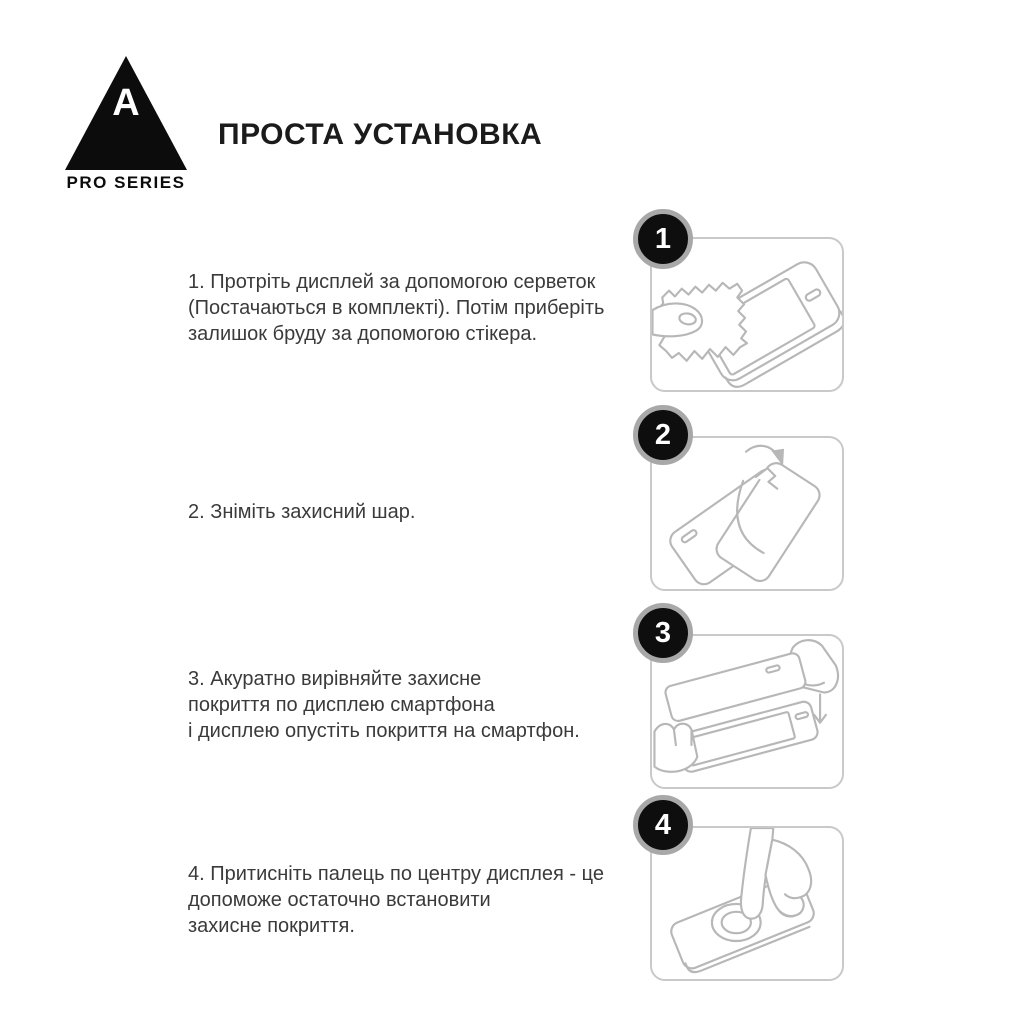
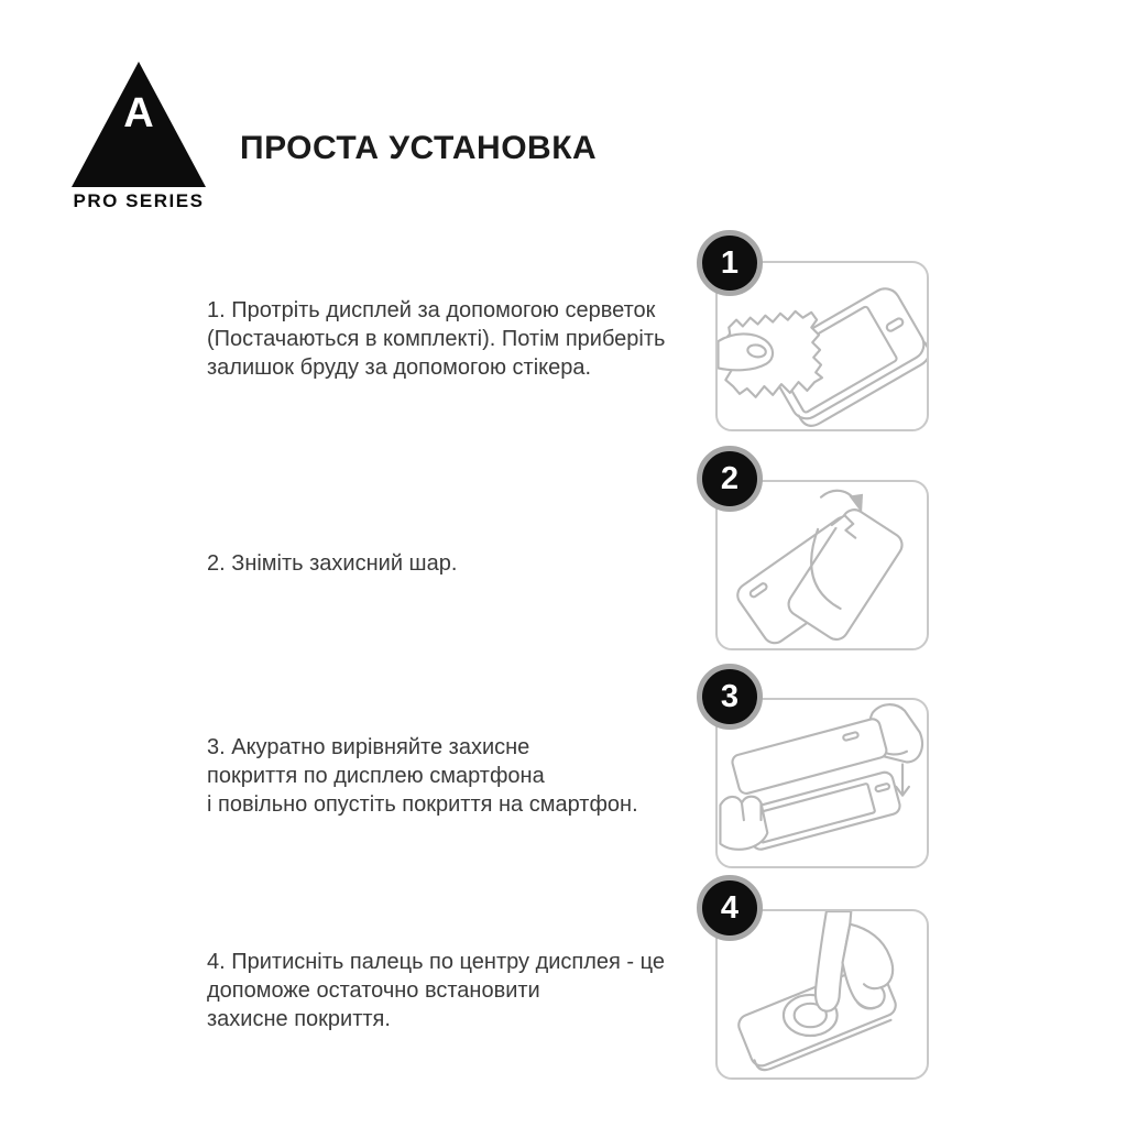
  A
  PRO SERIES
  ПРОСТА УСТАНОВКА
  1. Протріть дисплей за допомогою серветок
  (Постачаються в комплекті). Потім приберіть
  залишок бруду за допомогою стікера.
  2. Зніміть захисний шар.
  3. Акуратно вирівняйте захисне
  покриття по дисплею смартфона
- і дисплею опустіть покриття на смартфон.
+ і повільно опустіть покриття на смартфон.
  4. Притисніть палець по центру дисплея - це
  допоможе остаточно встановити
  захисне покриття.
  1
  2
  3
  4
